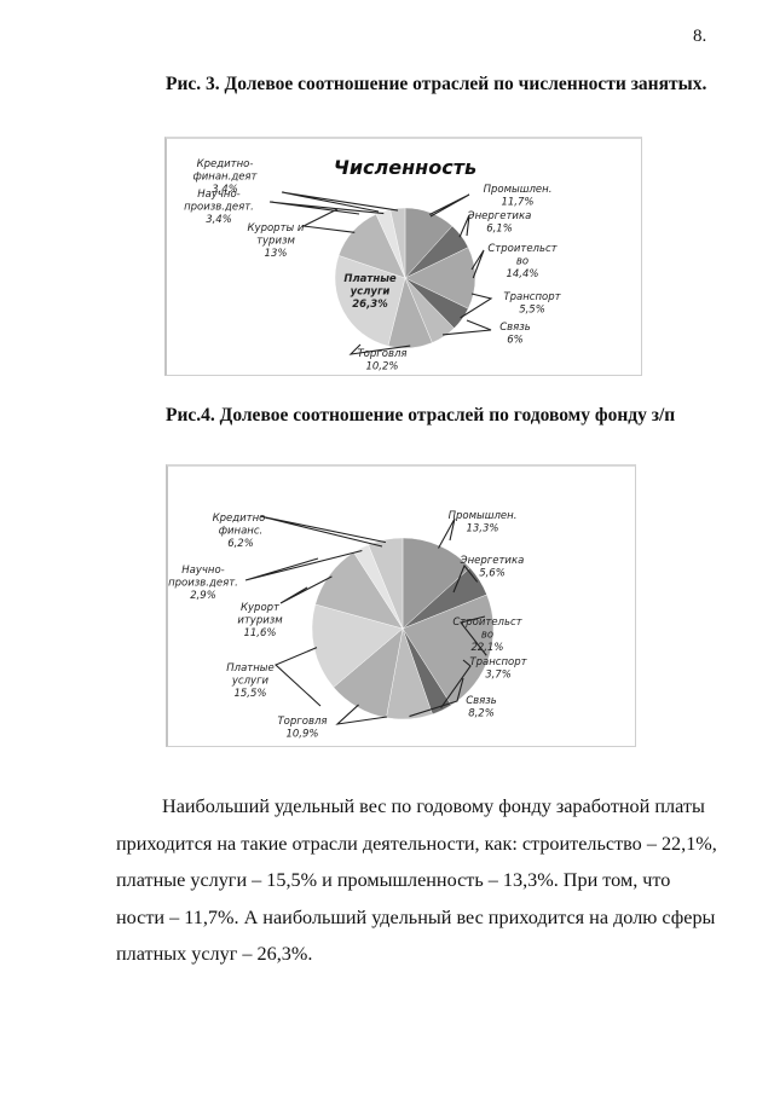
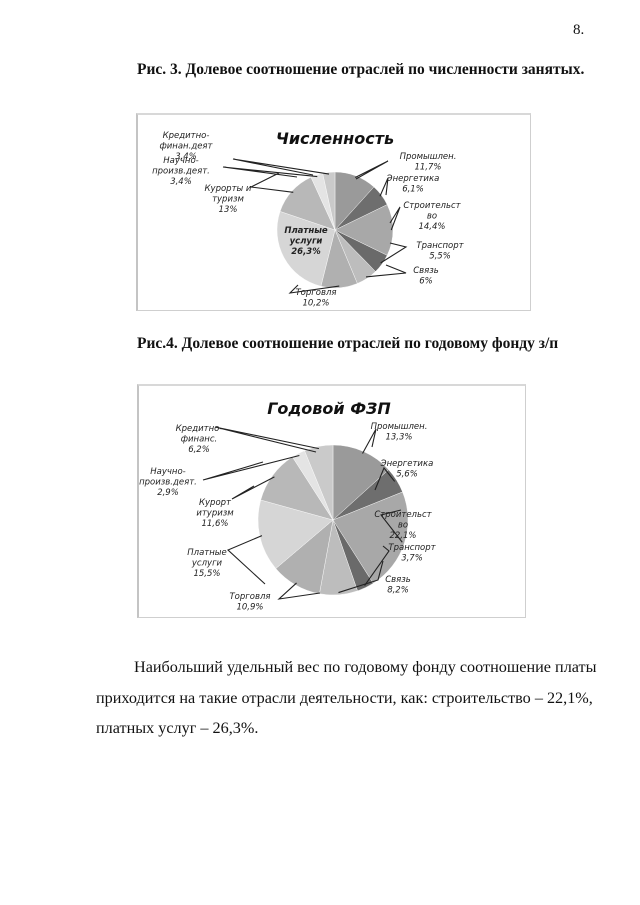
  8.
  Рис. 3. Долевое соотношение отраслей по численности занятых.
  Численность
  Промышлен. 11,7%
  Энергетика 6,1%
  Строительст во 14,4%
  Транспорт 5,5%
  Связь 6%
  Торговля 10,2%
  Платные услуги 26,3%
  Курорты и туризм 13%
  Научно- произв.деят. 3,4%
  Кредитно- финан.деят 3,4%
  Рис.4. Долевое соотношение отраслей по годовому фонду з/п
+ Годовой ФЗП
  Промышлен. 13,3%
  Энергетика 5,6%
  Строительст во 22,1%
  Транспорт 3,7%
  Связь 8,2%
  Торговля 10,9%
  Платные услуги 15,5%
  Курорт итуризм 11,6%
  Научно- произв.деят. 2,9%
  Кредитно- финанс. 6,2%
- Наибольший удельный вес по годовому фонду заработной платы
+ Наибольший удельный вес по годовому фонду соотношение платы
  приходится на такие отрасли деятельности, как: строительство – 22,1%,
- платные услуги – 15,5% и промышленность – 13,3%. При том, что
- ности – 11,7%. А наибольший удельный вес приходится на долю сферы
  платных услуг – 26,3%.
